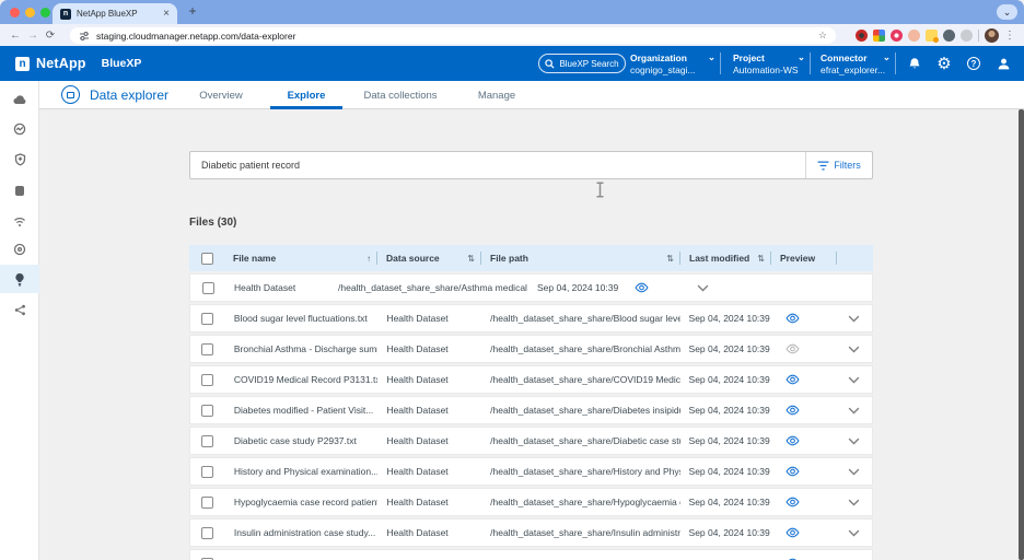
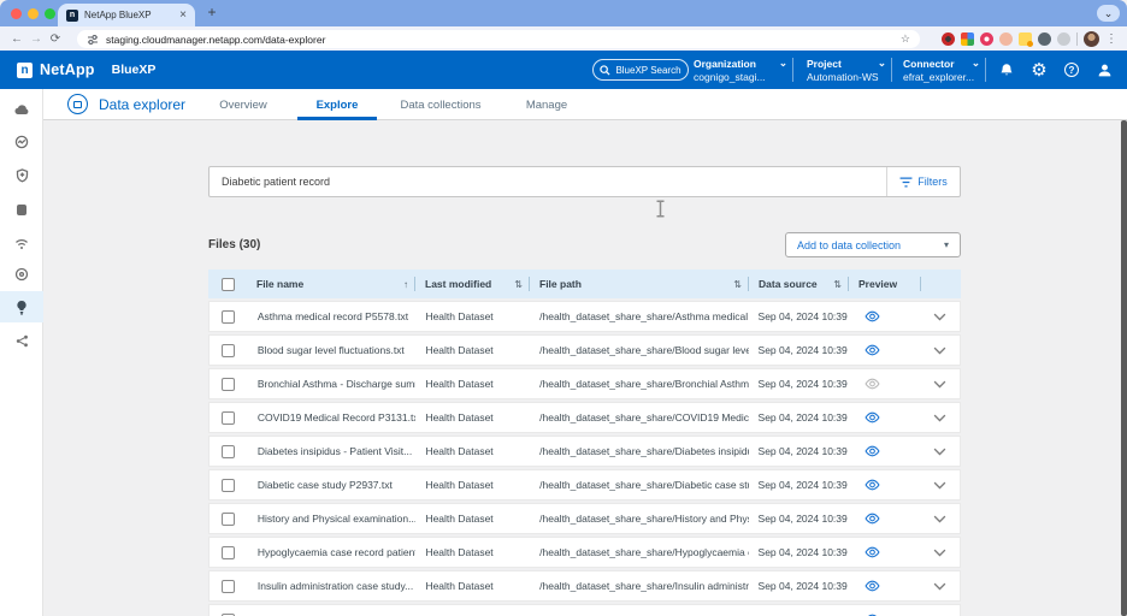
  NetApp BlueXP
  ×
  +
  ⌄
  ←
  →
  ⟳
  staging.cloudmanager.netapp.com/data-explorer
  ☆
  ⋮
  n
  NetApp
  BlueXP
  BlueXP Search
  Organization
  ⌄
  cognigo_stagi...
  Project
  ⌄
  Automation-WS
  Connector
  ⌄
  efrat_explorer...
  ⚙
  ?
  Data explorer
  Overview
  Explore
  Data collections
  Manage
  Diabetic patient record
  Filters
  Files (30)
+ Add to data collection
+ ▾
  File name
  ↑
- Data source
+ Last modified
  ⇅
  File path
  ⇅
- Last modified
+ Data source
  ⇅
  Preview
+ Asthma medical record P5578.txt
  Health Dataset
  /health_dataset_share_share/Asthma medical
  Sep 04, 2024 10:39
  Blood sugar level fluctuations.txt
  Health Dataset
  /health_dataset_share_share/Blood sugar lev
  Sep 04, 2024 10:39
  Bronchial Asthma - Discharge sum
  Health Dataset
  /health_dataset_share_share/Bronchial Asthm
  Sep 04, 2024 10:39
  COVID19 Medical Record P3131.t
  Health Dataset
  /health_dataset_share_share/COVID19 Medic
  Sep 04, 2024 10:39
- Diabetes modified - Patient Visit...
+ Diabetes insipidus - Patient Visit...
  Health Dataset
  /health_dataset_share_share/Diabetes insipid
  Sep 04, 2024 10:39
  Diabetic case study P2937.txt
  Health Dataset
  /health_dataset_share_share/Diabetic case st
  Sep 04, 2024 10:39
  History and Physical examination...
  Health Dataset
  /health_dataset_share_share/History and Phy
  Sep 04, 2024 10:39
  Hypoglycaemia case record patien
  Health Dataset
  /health_dataset_share_share/Hypoglycaemia
  Sep 04, 2024 10:39
  Insulin administration case study...
  Health Dataset
  /health_dataset_share_share/Insulin administr
  Sep 04, 2024 10:39
